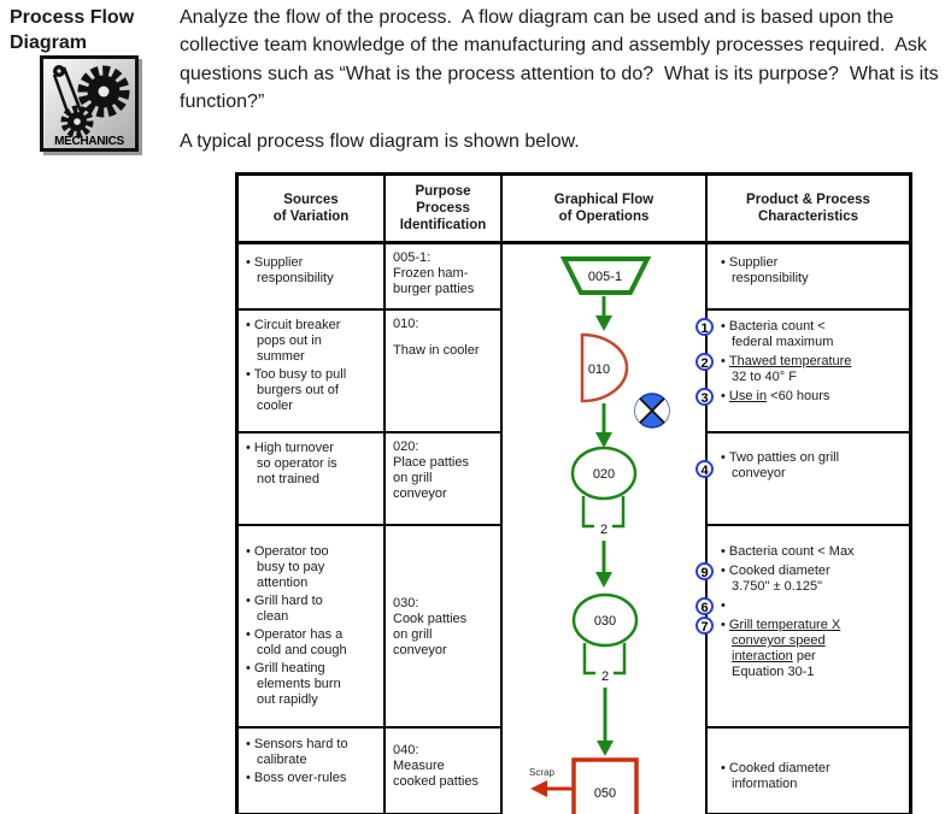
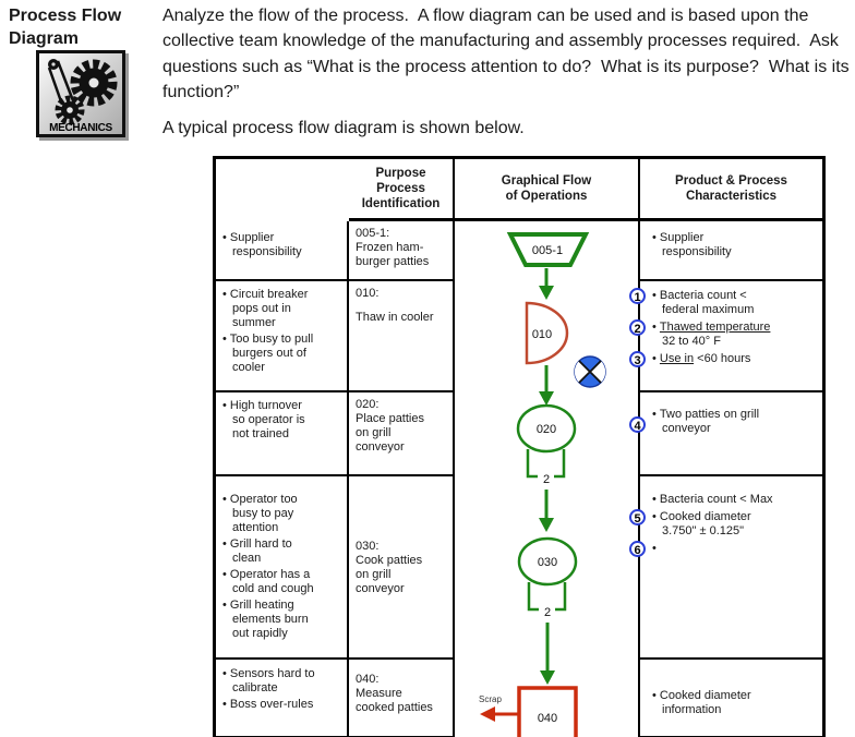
  Process Flow
  Diagram
  MECHANICS
  Analyze the flow of the process. A flow diagram can be used and is based upon the collective team knowledge of the manufacturing and assembly processes required. Ask questions such as “What is the process attention to do? What is its purpose? What is its function?”
  A typical process flow diagram is shown below.
  005-1
  010
  020
  2
  030
  2
- 050
+ 040
  Scrap
- Sources
- of Variation
  Purpose
  Process
  Identification
  Graphical Flow
  of Operations
  Product & Process
  Characteristics
  Supplier
  responsibility
  005-1:
  Frozen ham-
  burger patties
  Supplier
  responsibility
  Circuit breaker
  pops out in
  summer
  Too busy to pull
  burgers out of
  cooler
  010:
  Thaw in cooler
  1
  Bacteria count <
  federal maximum
  2
  Thawed temperature
  32 to 40° F
  3
  Use in <60 hours
  High turnover
  so operator is
  not trained
  020:
  Place patties
  on grill
  conveyor
  4
  Two patties on grill
  conveyor
  Operator too
  busy to pay
  attention
  Grill hard to
  clean
  Operator has a
  cold and cough
  Grill heating
  elements burn
  out rapidly
  030:
  Cook patties
  on grill
  conveyor
  Bacteria count < Max
- 9
+ 5
  Cooked diameter
  3.750" ± 0.125"
  6
- 7
- Grill temperature X
- conveyor speed
- interaction per
- Equation 30-1
  Sensors hard to
  calibrate
  Boss over-rules
  040:
  Measure
  cooked patties
  Cooked diameter
  information
